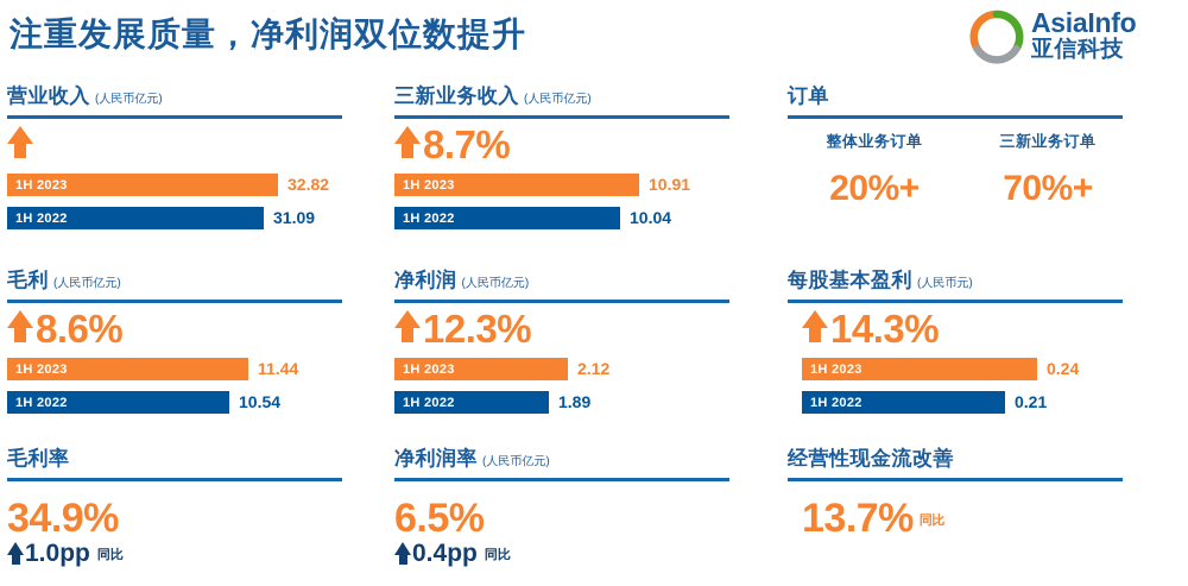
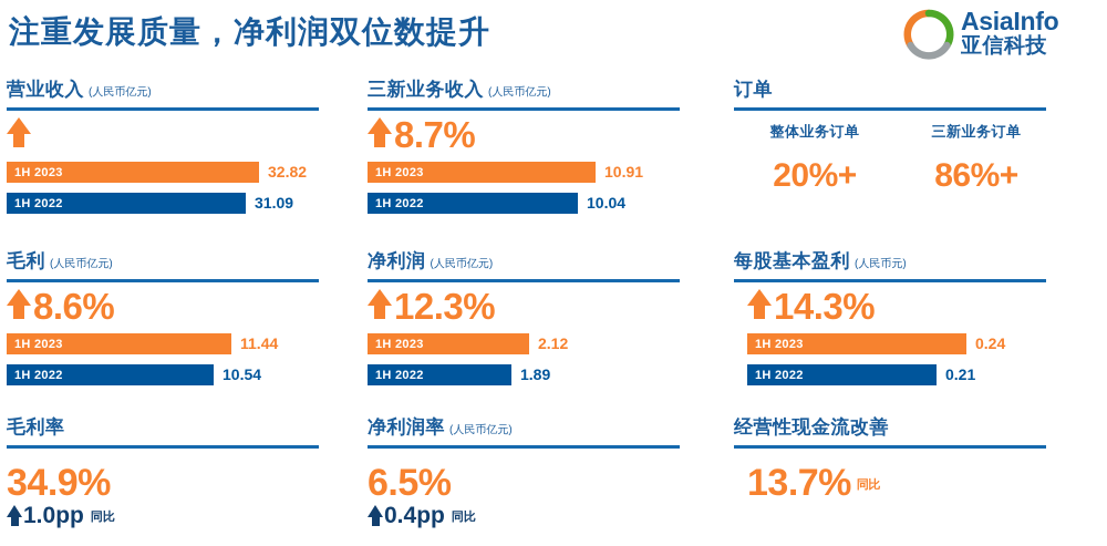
  注重发展质量，净利润双位数提升
  AsiaInfo
  亚信科技
  营业收入 (人民币亿元)
  1H 2023
  32.82
  1H 2022
  31.09
  三新业务收入 (人民币亿元)
  8.7%
  1H 2023
  10.91
  1H 2022
  10.04
  订单
  整体业务订单
  20%+
  三新业务订单
- 70%+
+ 86%+
  毛利 (人民币亿元)
  8.6%
  1H 2023
  11.44
  1H 2022
  10.54
  净利润 (人民币亿元)
  12.3%
  1H 2023
  2.12
  1H 2022
  1.89
  每股基本盈利 (人民币元)
  14.3%
  1H 2023
  0.24
  1H 2022
  0.21
  毛利率
  34.9%
  1.0pp 同比
  净利润率 (人民币亿元)
  6.5%
  0.4pp 同比
  经营性现金流改善
  13.7% 同比
